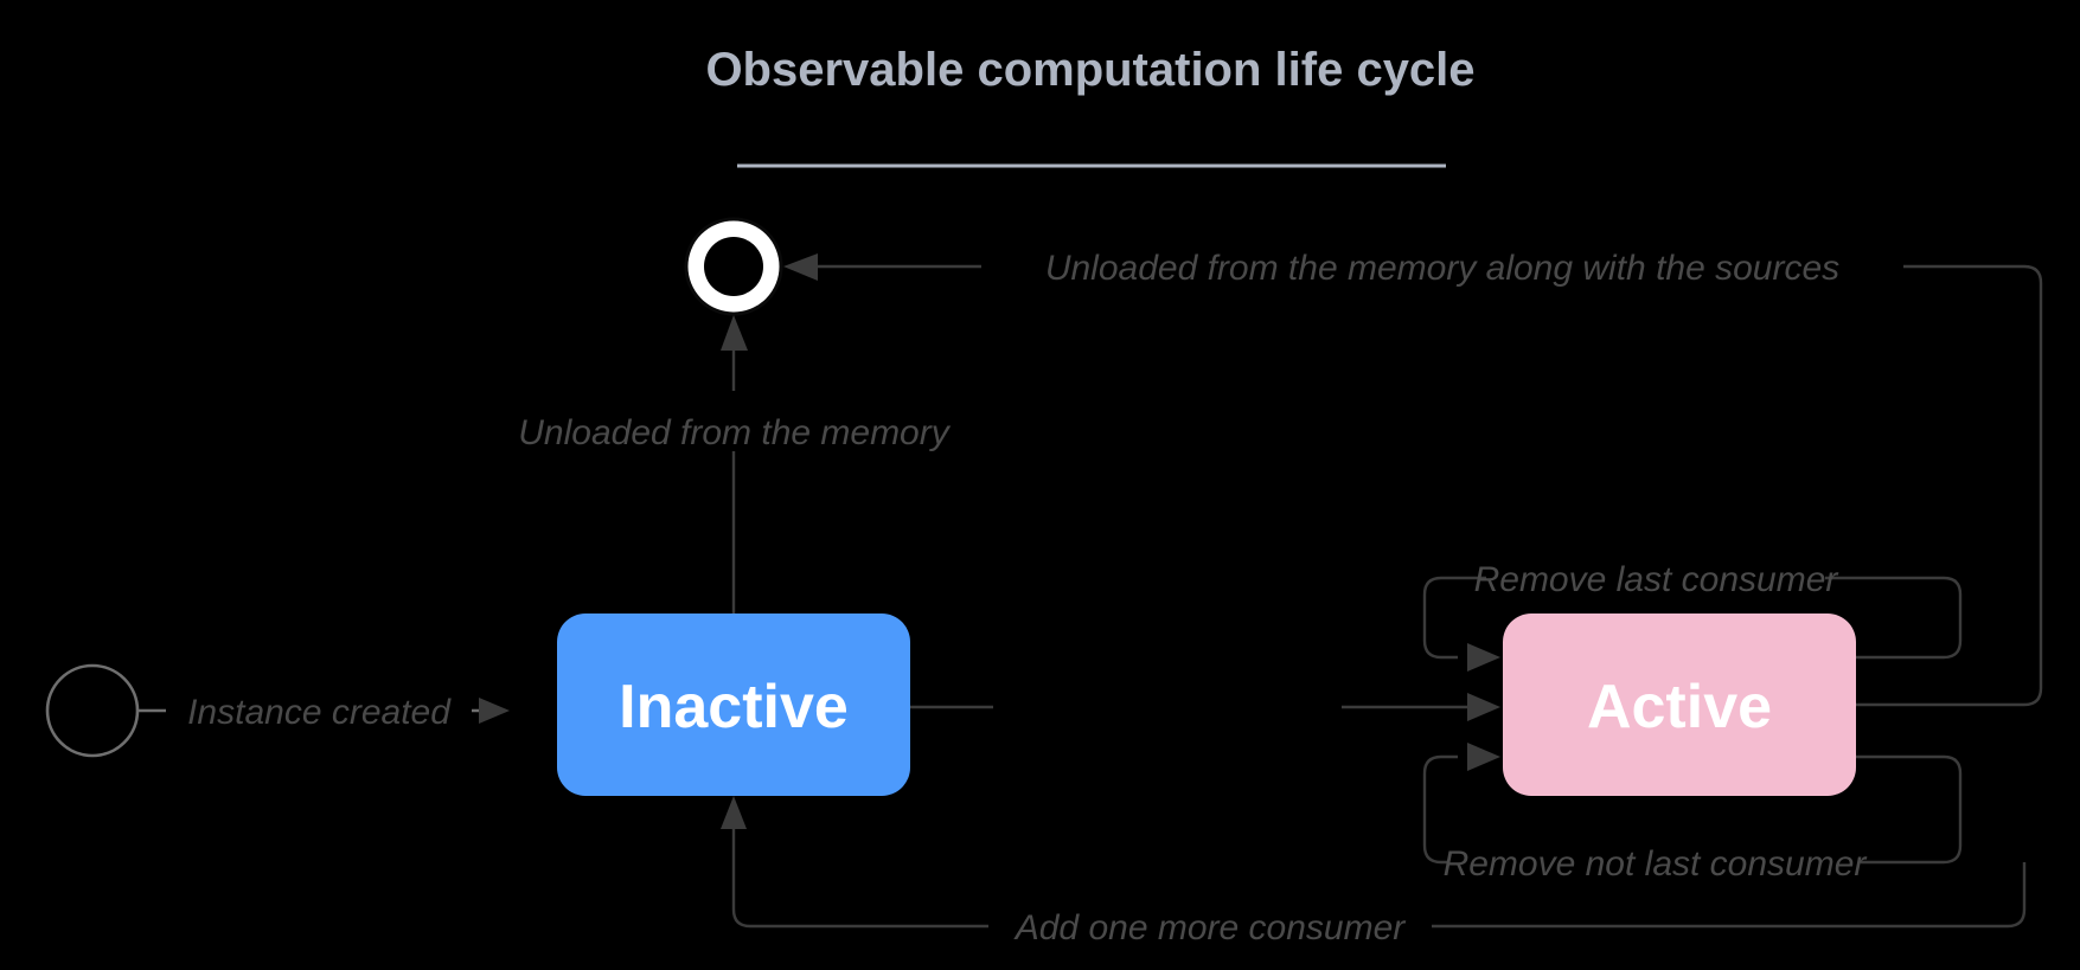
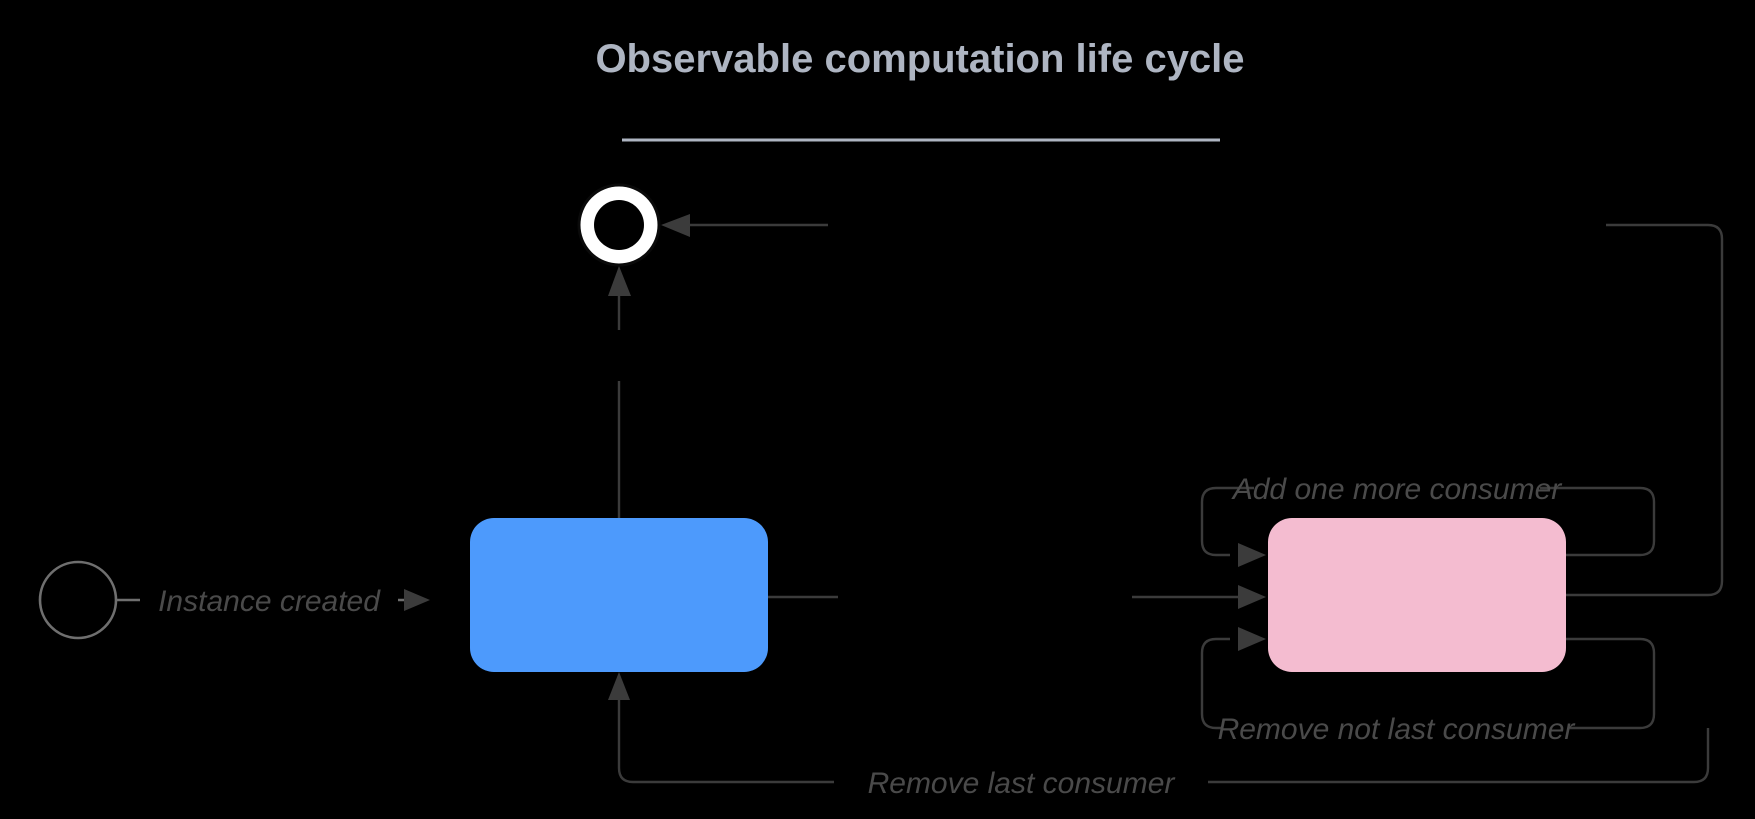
  Observable computation life cycle
  Instance created
- Remove last consumer
+ Add one more consumer
  Remove not last consumer
- Add one more consumer
+ Remove last consumer
- Unloaded from the memory
- Unloaded from the memory along with the sources
- Inactive
- Active
